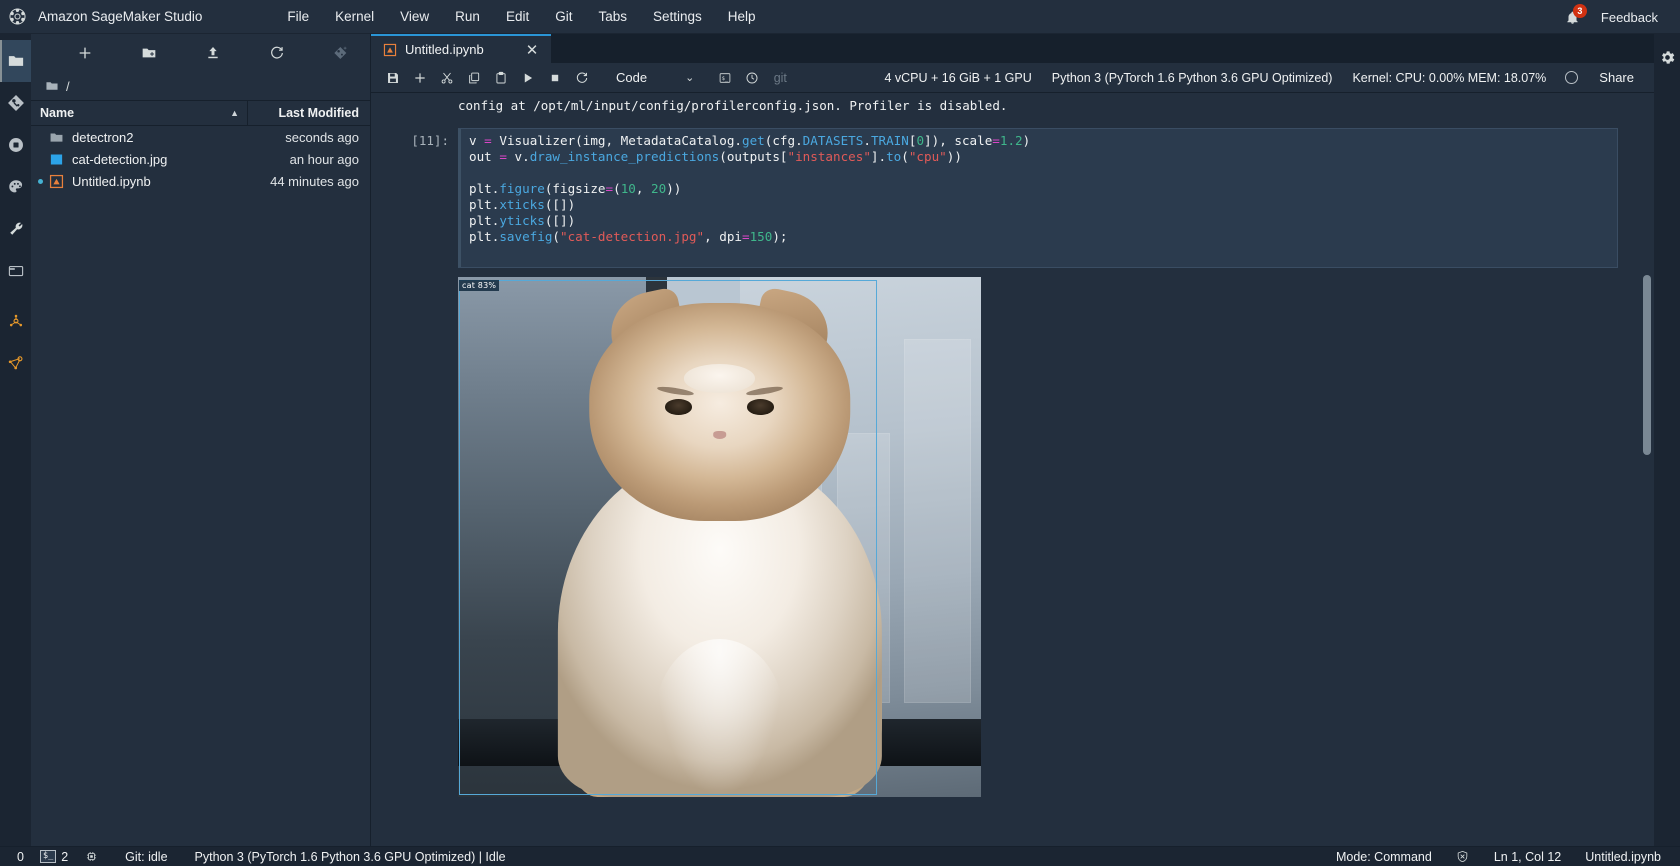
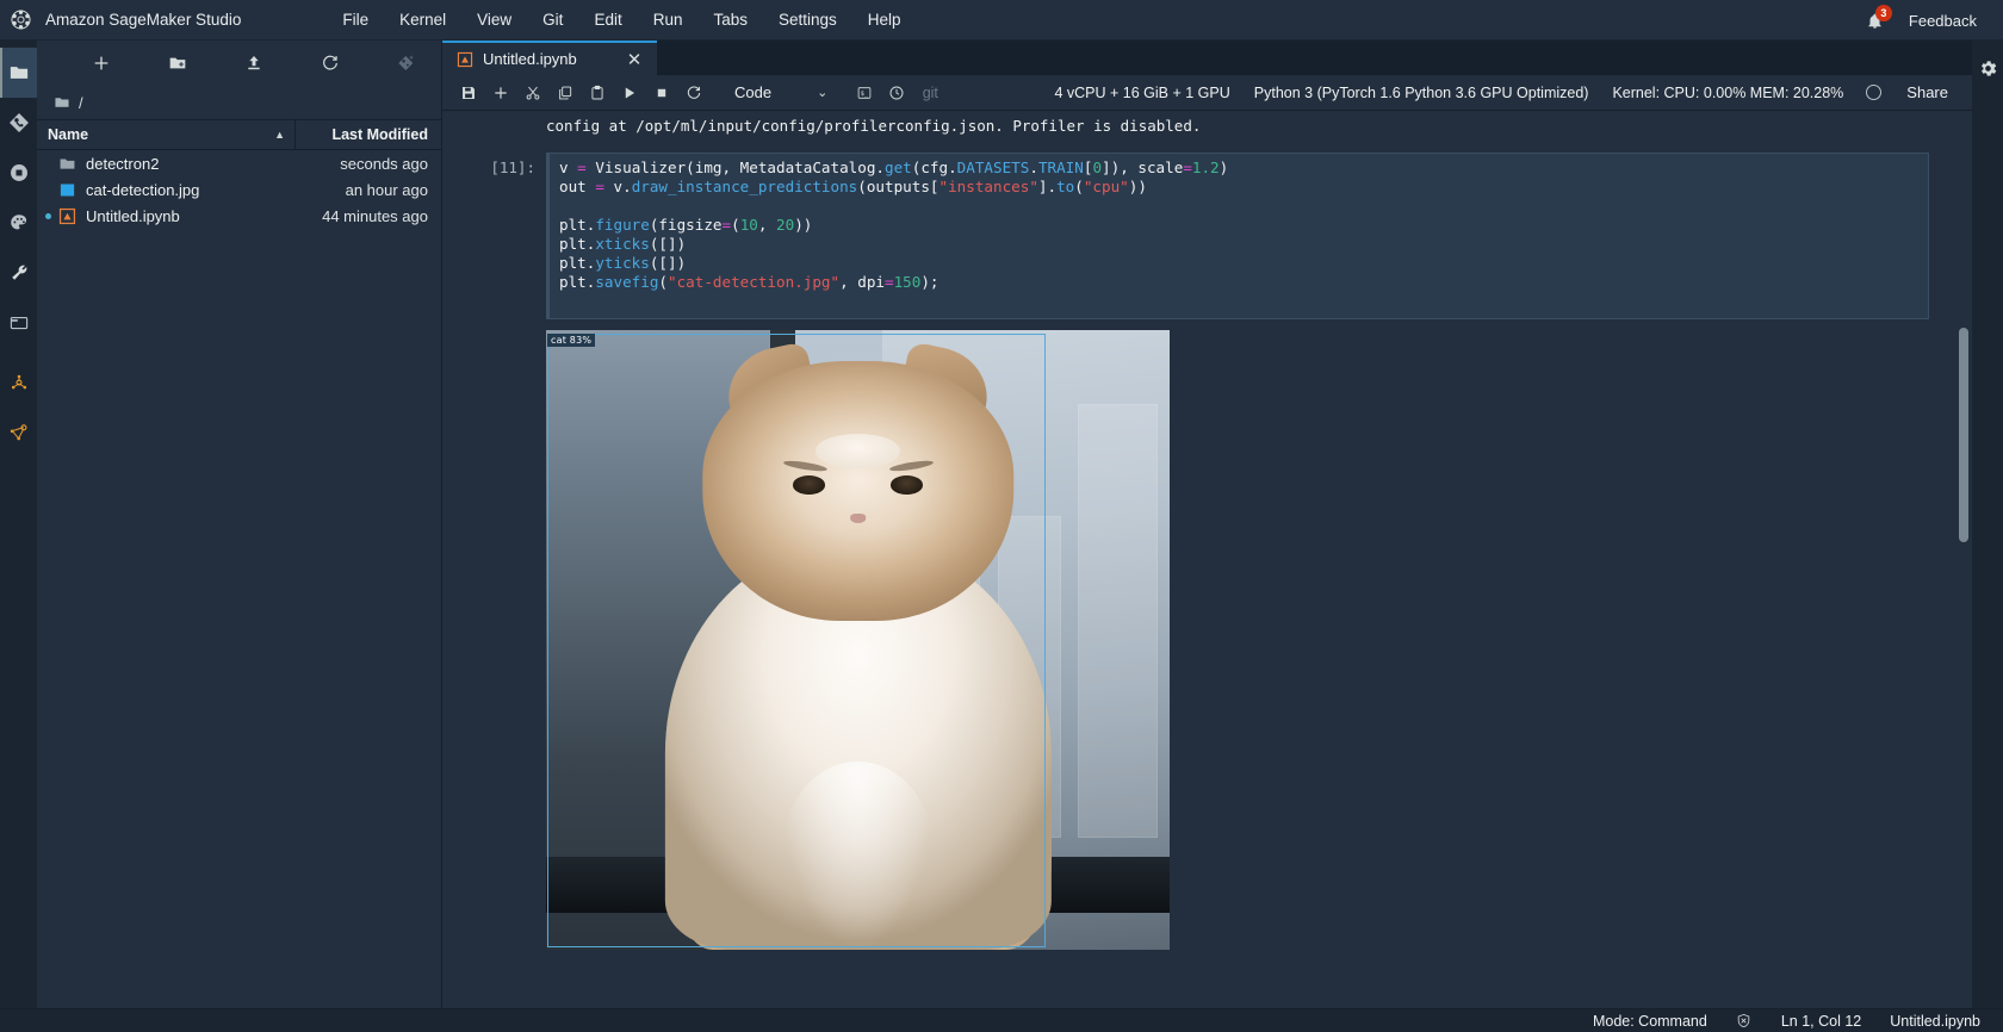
  Amazon SageMaker Studio
  File
  Kernel
  View
- Run
+ Git
  Edit
- Git
+ Run
  Tabs
  Settings
  Help
  3
  Feedback
  /
  Name
  ▲
  Last Modified
  detectron2
  seconds ago
  cat-detection.jpg
  an hour ago
  Untitled.ipynb
  44 minutes ago
  Untitled.ipynb
  ✕
  Code
  ⌄
  git
  4 vCPU + 16 GiB + 1 GPU
  Python 3 (PyTorch 1.6 Python 3.6 GPU Optimized)
- Kernel: CPU: 0.00% MEM: 18.07%
+ Kernel: CPU: 0.00% MEM: 20.28%
  Share
  config at /opt/ml/input/config/profilerconfig.json. Profiler is disabled.
  [11]:
  v = Visualizer(img, MetadataCatalog.get(cfg.DATASETS.TRAIN[0]), scale=1.2)
  out = v.draw_instance_predictions(outputs["instances"].to("cpu"))
  plt.figure(figsize=(10, 20))
  plt.xticks([])
  plt.yticks([])
  plt.savefig("cat-detection.jpg", dpi=150);
  cat 83%
- 0
- $_
- 2
- Git: idle
- Python 3 (PyTorch 1.6 Python 3.6 GPU Optimized) | Idle
  Mode: Command
  Ln 1, Col 12
  Untitled.ipynb
